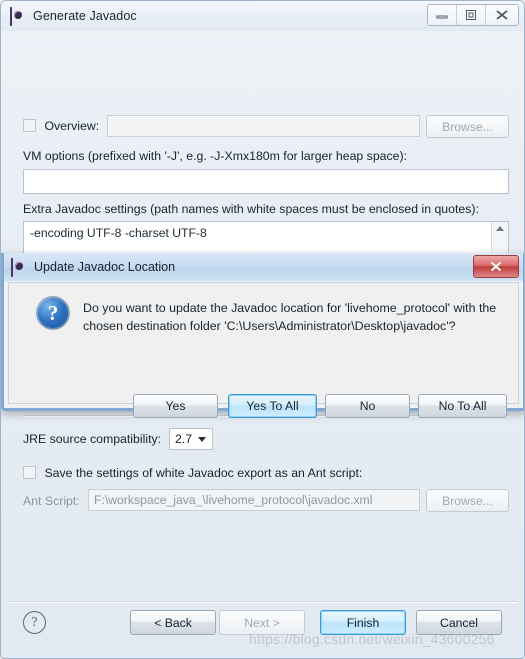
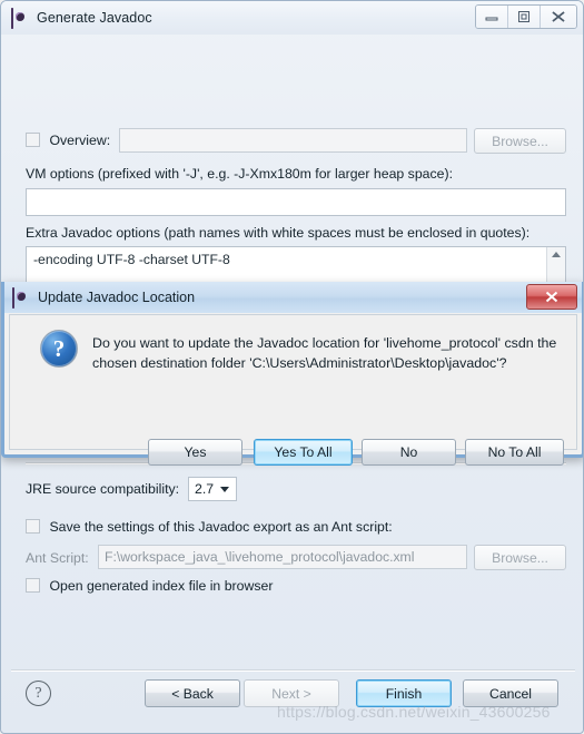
  Generate Javadoc
  Overview:
  Browse...
  VM options (prefixed with '-J', e.g. -J-Xmx180m for larger heap space):
- Extra Javadoc settings (path names with white spaces must be enclosed in quotes):
+ Extra Javadoc options (path names with white spaces must be enclosed in quotes):
  -encoding UTF-8 -charset UTF-8
  JRE source compatibility:
  2.7
- Save the settings of white Javadoc export as an Ant script:
+ Save the settings of this Javadoc export as an Ant script:
  Ant Script:
  F:\workspace_java_\livehome_protocol\javadoc.xml
  Browse...
+ Open generated index file in browser
  ?
  < Back
  Next >
  Finish
  Cancel
  https://blog.csdn.net/weixin_43600256
  Update Javadoc Location
  ?
- Do you want to update the Javadoc location for 'livehome_protocol' with the chosen destination folder 'C:\Users\Administrator\Desktop\javadoc'?
+ Do you want to update the Javadoc location for 'livehome_protocol' csdn the chosen destination folder 'C:\Users\Administrator\Desktop\javadoc'?
  Yes
  Yes To All
  No
  No To All
